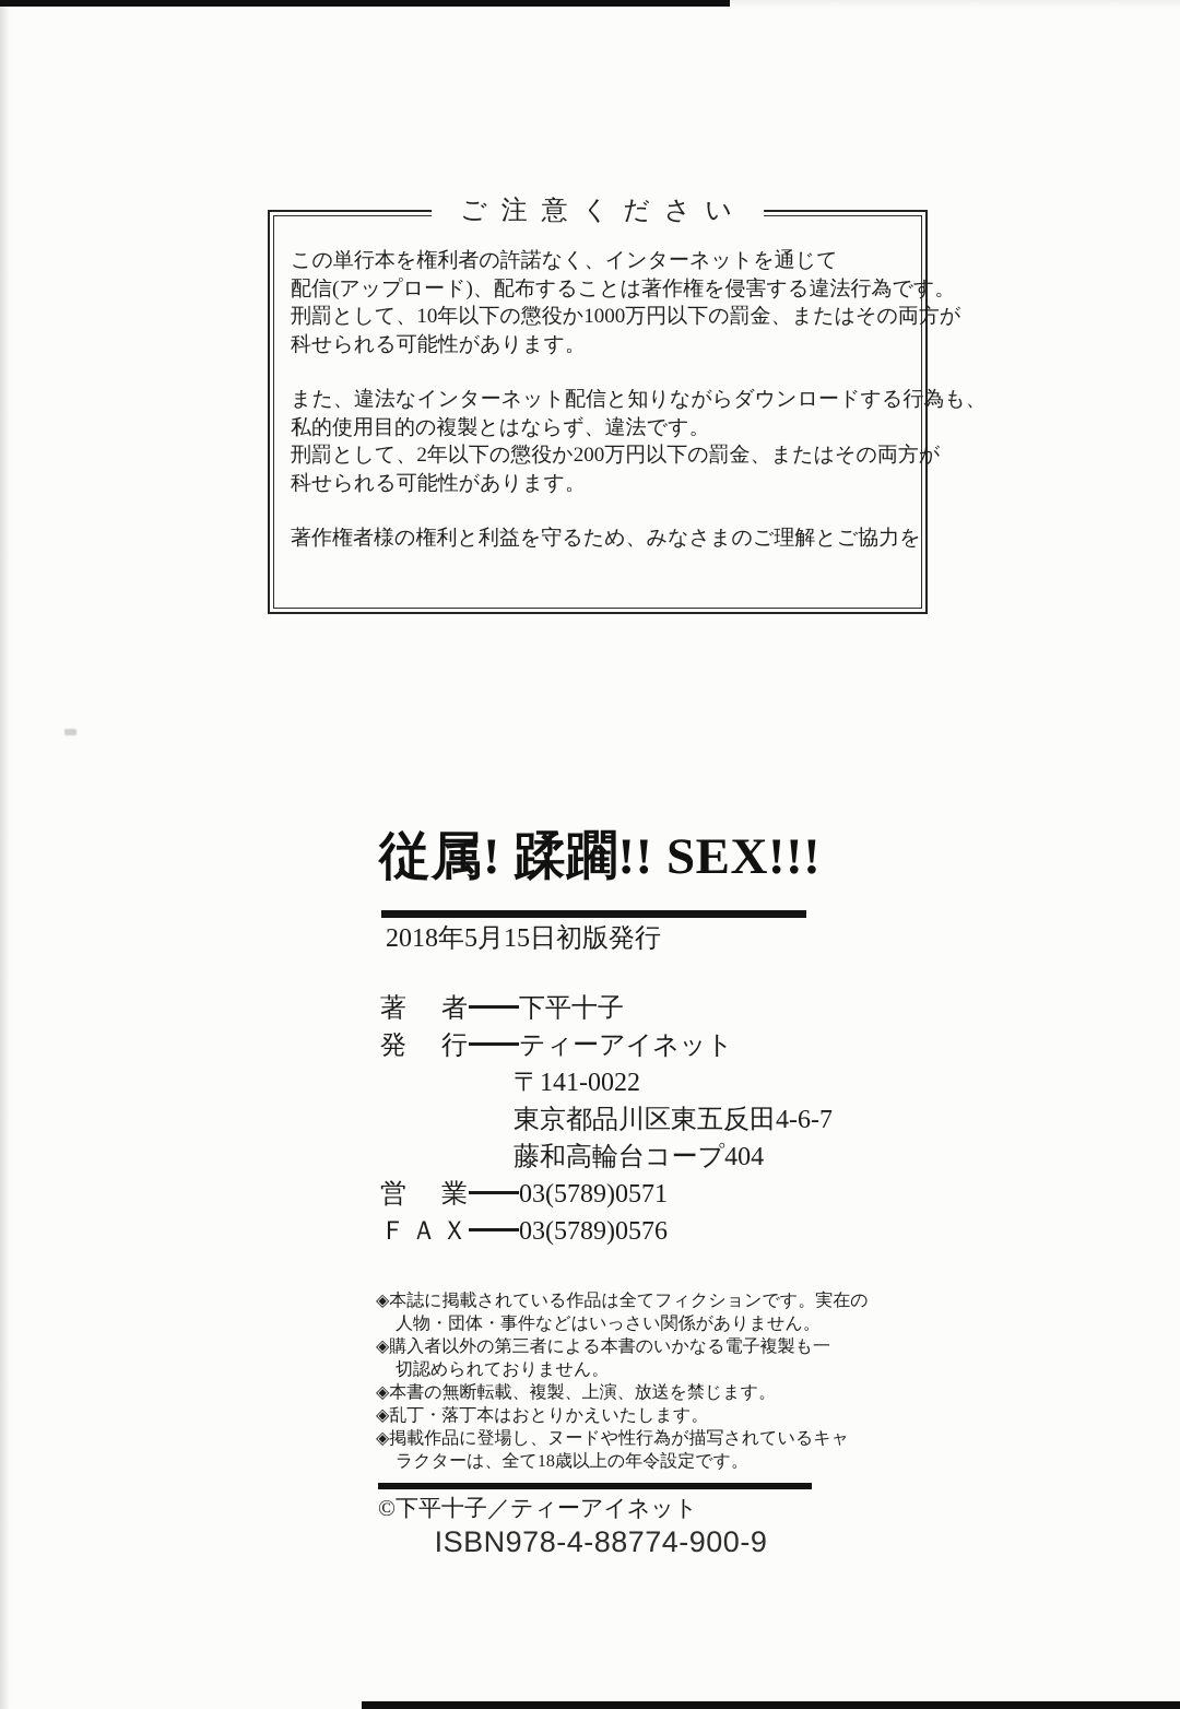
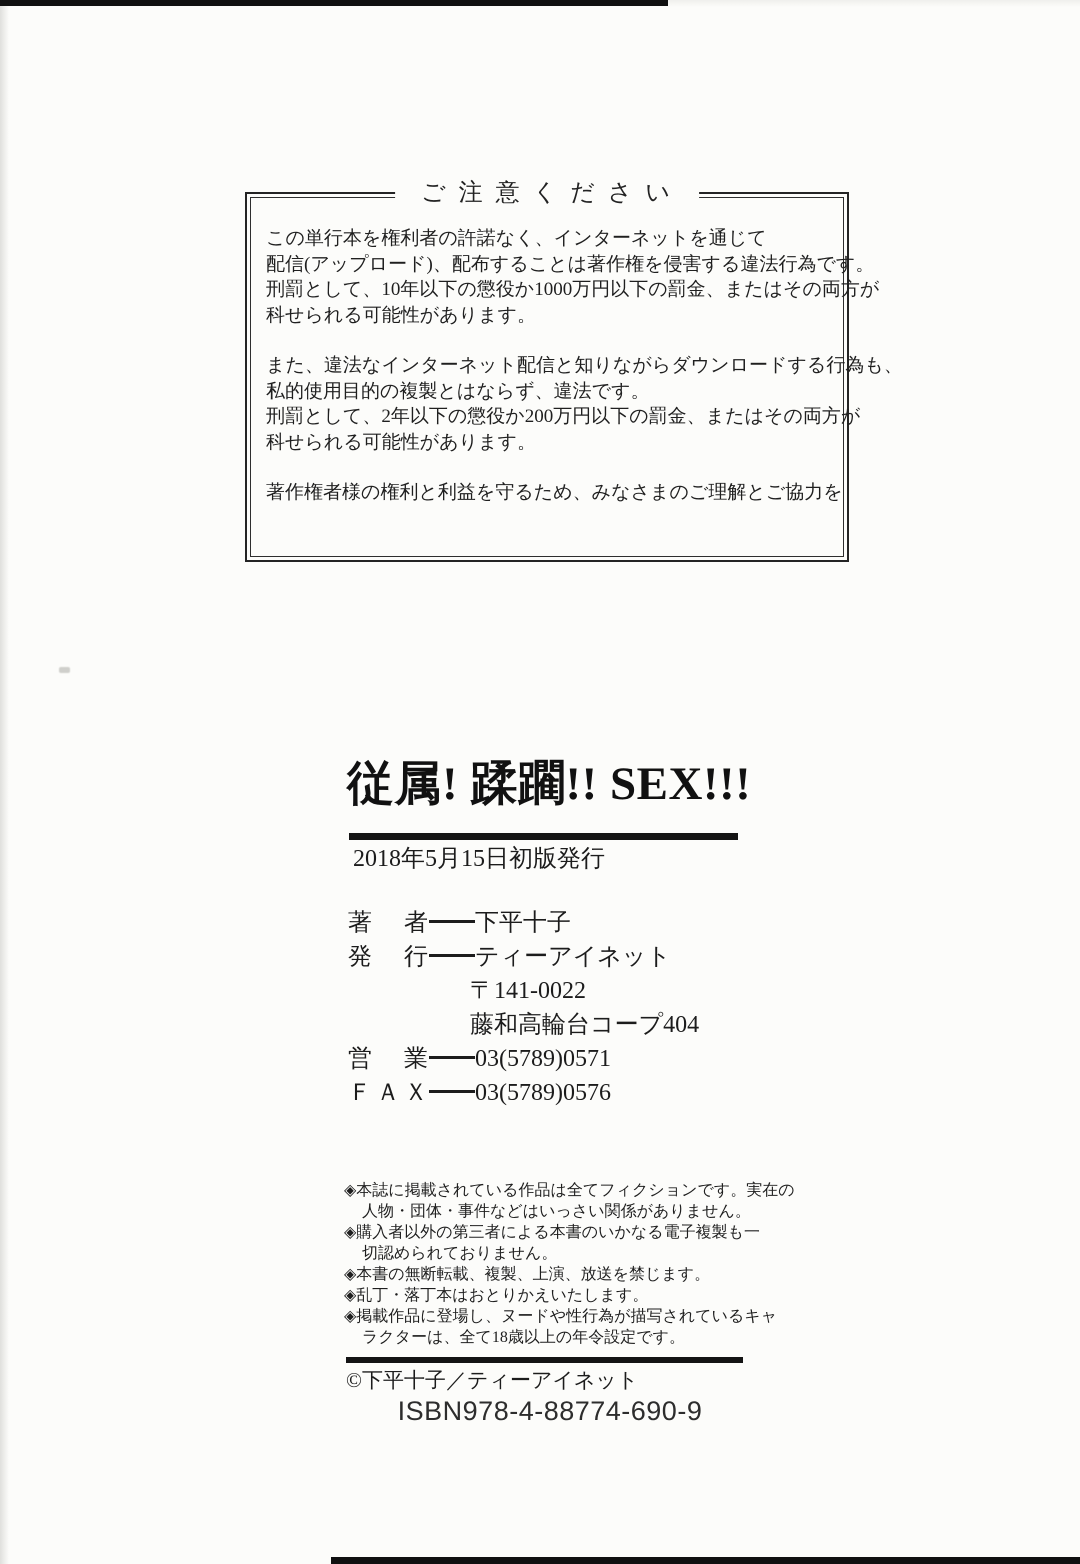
  ご注意ください
  この単行本を権利者の許諾なく、インターネットを通じて
  配信(アップロード)、配布することは著作権を侵害する違法行為です。
  刑罰として、10年以下の懲役か1000万円以下の罰金、またはその両方が
  科せられる可能性があります。
  また、違法なインターネット配信と知りながらダウンロードする行為も、
  私的使用目的の複製とはならず、違法です。
  刑罰として、2年以下の懲役か200万円以下の罰金、またはその両方が
  科せられる可能性があります。
  著作権者様の権利と利益を守るため、みなさまのご理解とご協力を
  従属! 蹂躙!! SEX!!!
  2018年5月15日初版発行
  著者 下平十子
  発行 ティーアイネット
  〒141-0022
- 東京都品川区東五反田4-6-7
  藤和高輪台コープ404
  営業 03(5789)0571
  ＦＡＸ 03(5789)0576
  ◈本誌に掲載されている作品は全てフィクションです。実在の
  人物・団体・事件などはいっさい関係がありません。
  ◈購入者以外の第三者による本書のいかなる電子複製も一
  切認められておりません。
  ◈本書の無断転載、複製、上演、放送を禁じます。
  ◈乱丁・落丁本はおとりかえいたします。
  ◈掲載作品に登場し、ヌードや性行為が描写されているキャ
  ラクターは、全て18歳以上の年令設定です。
  ©下平十子／ティーアイネット
- ISBN978-4-88774-900-9
+ ISBN978-4-88774-690-9
